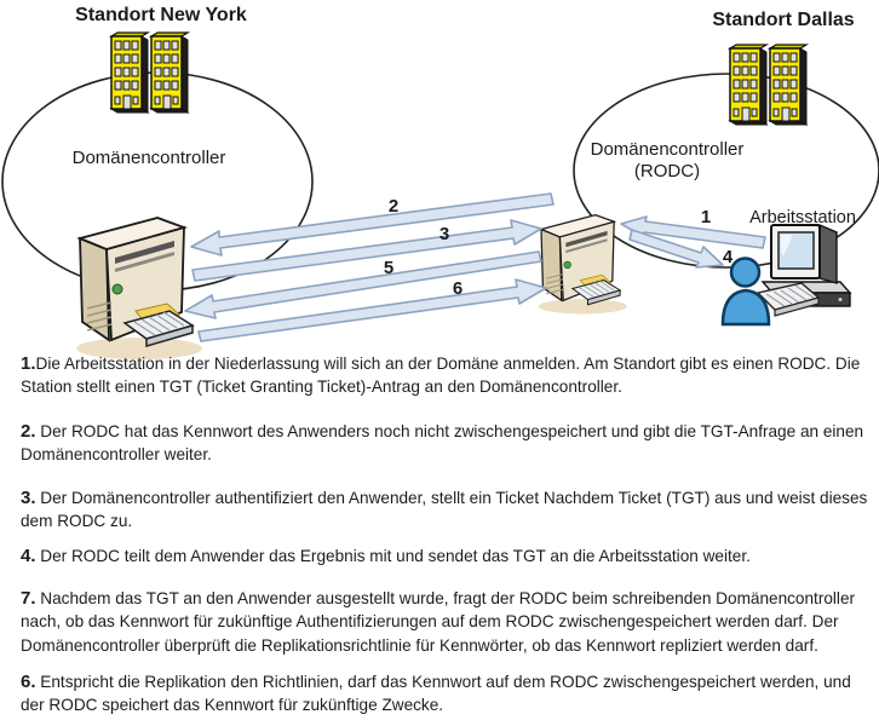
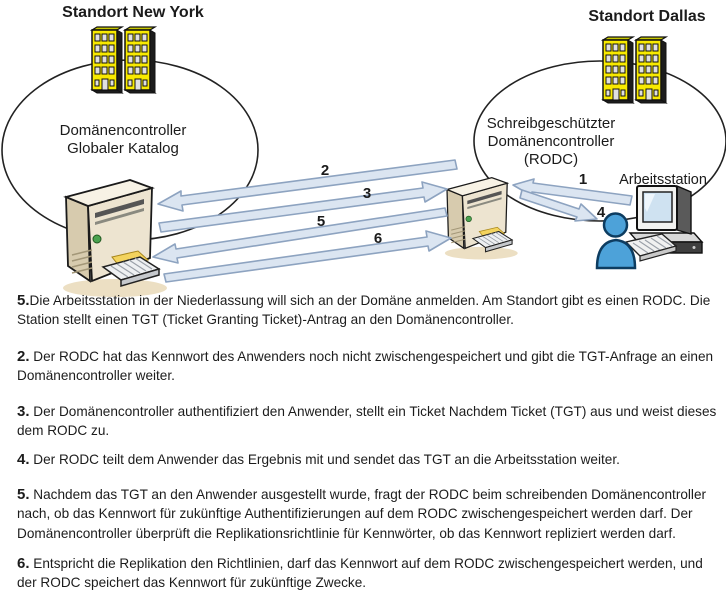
  Standort New York
  Standort Dallas
  Domänencontroller
+ Globaler Katalog
+ Schreibgeschützter
  Domänencontroller
  (RODC)
  Arbeitsstation
  1
  2
  3
  4
  5
  6
- 1.Die Arbeitsstation in der Niederlassung will sich an der Domäne anmelden. Am Standort gibt es einen RODC. Die Station stellt einen TGT (Ticket Granting Ticket)-Antrag an den Domänencontroller.
+ 5.Die Arbeitsstation in der Niederlassung will sich an der Domäne anmelden. Am Standort gibt es einen RODC. Die Station stellt einen TGT (Ticket Granting Ticket)-Antrag an den Domänencontroller.
  2. Der RODC hat das Kennwort des Anwenders noch nicht zwischengespeichert und gibt die TGT-Anfrage an einen Domänencontroller weiter.
  3. Der Domänencontroller authentifiziert den Anwender, stellt ein Ticket Nachdem Ticket (TGT) aus und weist dieses dem RODC zu.
  4. Der RODC teilt dem Anwender das Ergebnis mit und sendet das TGT an die Arbeitsstation weiter.
- 7. Nachdem das TGT an den Anwender ausgestellt wurde, fragt der RODC beim schreibenden Domänencontroller nach, ob das Kennwort für zukünftige Authentifizierungen auf dem RODC zwischengespeichert werden darf. Der Domänencontroller überprüft die Replikationsrichtlinie für Kennwörter, ob das Kennwort repliziert werden darf.
+ 5. Nachdem das TGT an den Anwender ausgestellt wurde, fragt der RODC beim schreibenden Domänencontroller nach, ob das Kennwort für zukünftige Authentifizierungen auf dem RODC zwischengespeichert werden darf. Der Domänencontroller überprüft die Replikationsrichtlinie für Kennwörter, ob das Kennwort repliziert werden darf.
  6. Entspricht die Replikation den Richtlinien, darf das Kennwort auf dem RODC zwischengespeichert werden, und der RODC speichert das Kennwort für zukünftige Zwecke.
